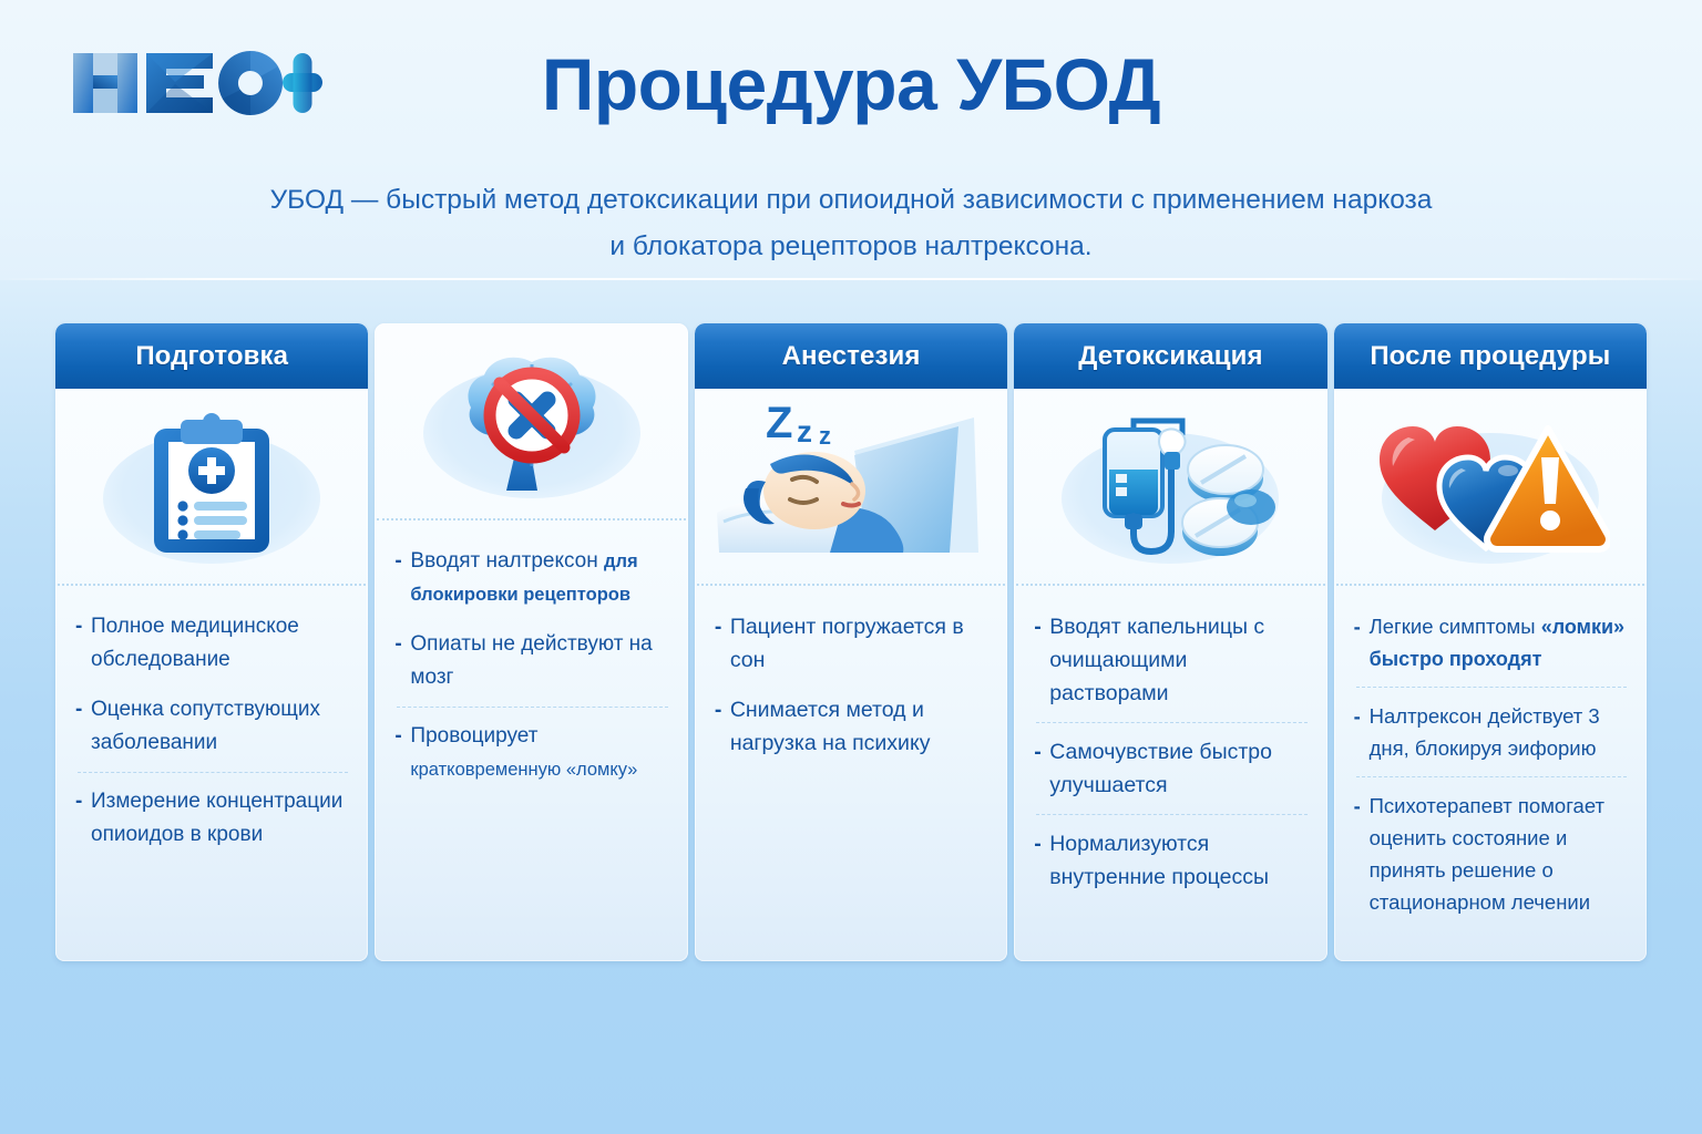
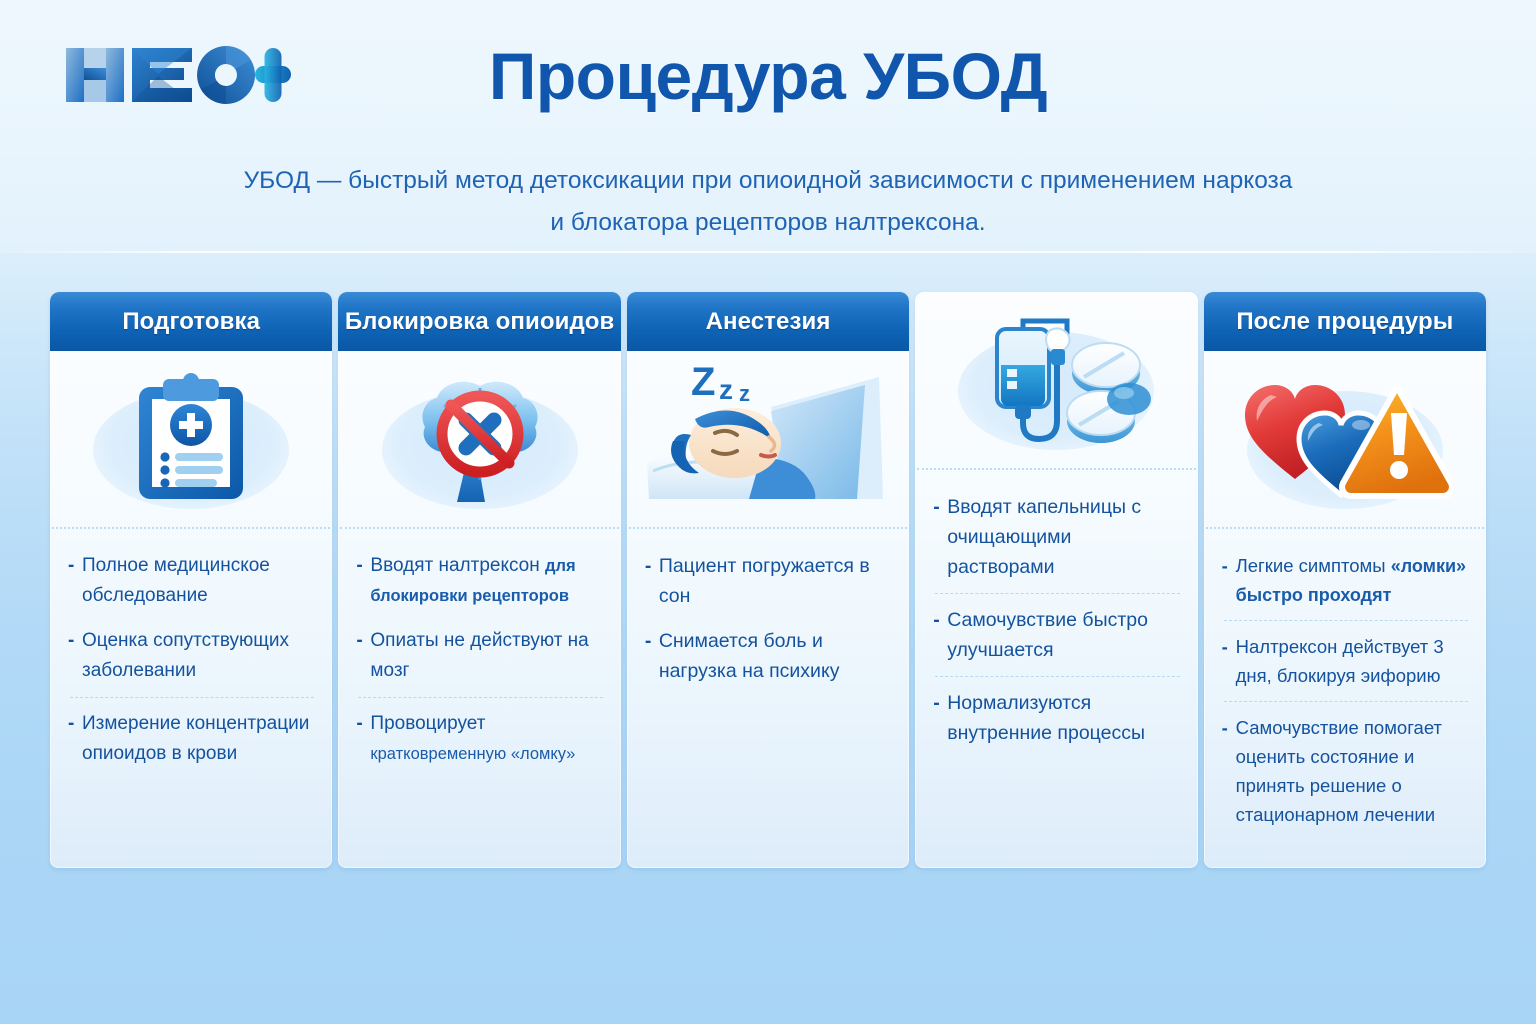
  Процедура УБОД
  УБОД — быстрый метод детоксикации при опиоидной зависимости с применением наркоза
  и блокатора рецепторов налтрексона.
  Подготовка
  -
  Полное медицинское обследование
  -
  Оценка сопутствующих заболевании
  -
  Измерение концентрации опиоидов в крови
+ Блокировка опиоидов
  -
  Вводят налтрексон для блокировки рецепторов
  -
  Опиаты не действуют на мозг
  -
  Провоцирует кратковременную «ломку»
  Анестезия
  Z
  z
  z
  -
  Пациент погружается в сон
  -
- Снимается метод и нагрузка на психику
+ Снимается боль и нагрузка на психику
- Детоксикация
  -
  Вводят капельницы с очищающими растворами
  -
  Самочувствие быстро улучшается
  -
  Нормализуются внутренние процессы
  После процедуры
  -
  Легкие симптомы «ломки» быстро проходят
  -
  Налтрексон действует 3 дня, блокируя эифорию
  -
- Психотерапевт помогает оценить состояние и принять решение о стационарном лечении
+ Самочувствие помогает оценить состояние и принять решение о стационарном лечении
